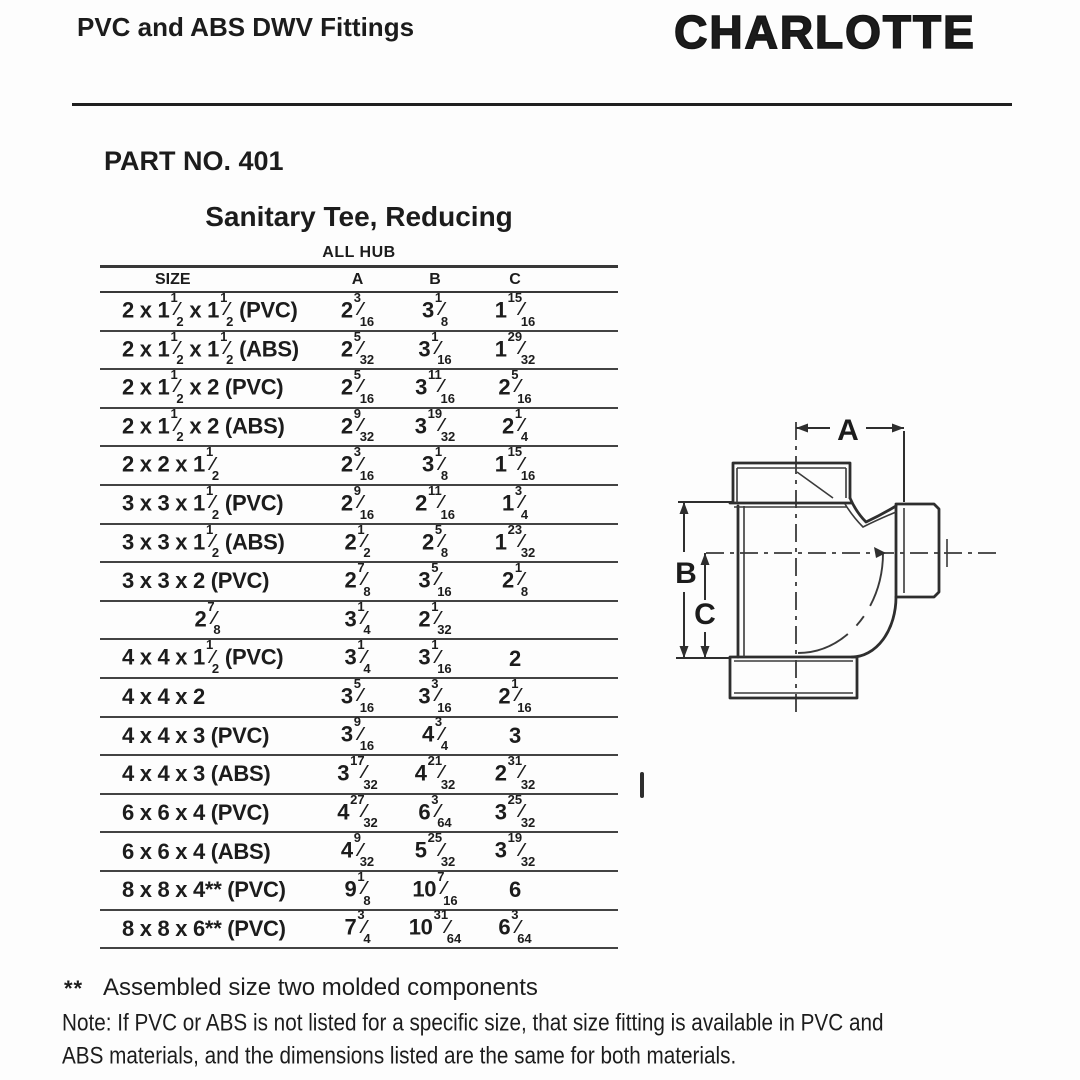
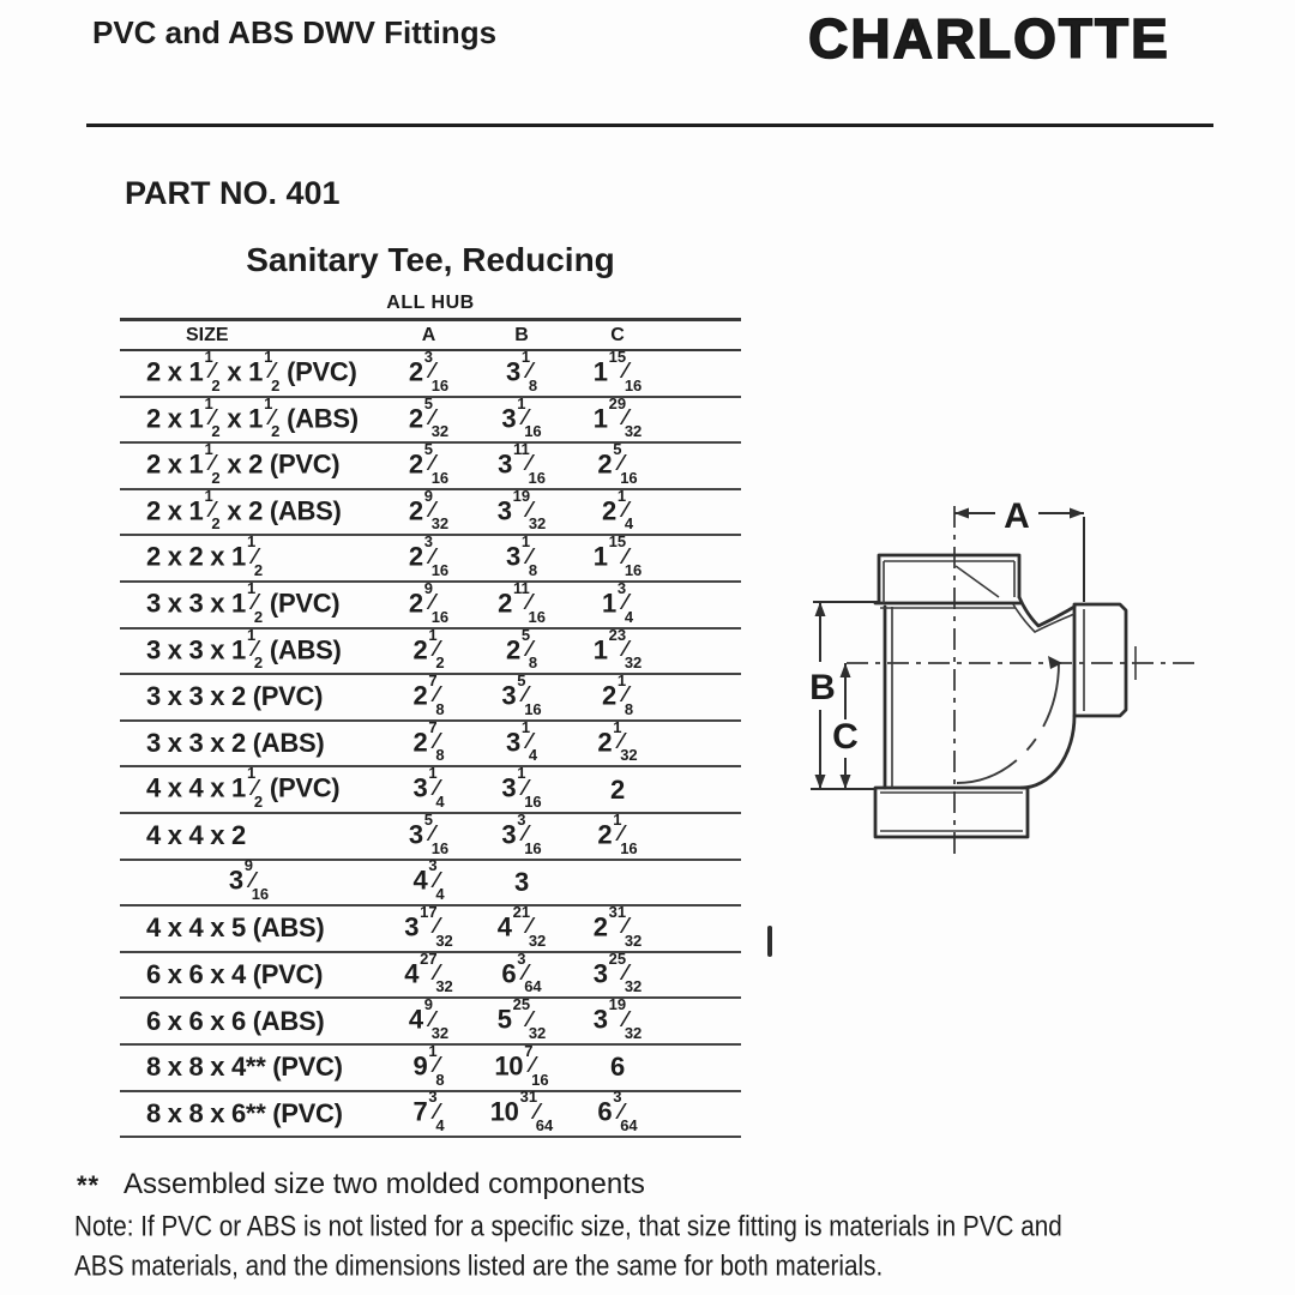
  PVC and ABS DWV Fittings
  CHARLOTTE
  PART NO. 401
  Sanitary Tee, Reducing
  ALL HUB
  SIZE
  A
  B
  C
  2 x 11⁄2 x 11⁄2 (PVC)
  23⁄16
  31⁄8
  115⁄16
  2 x 11⁄2 x 11⁄2 (ABS)
  25⁄32
  31⁄16
  129⁄32
  2 x 11⁄2 x 2 (PVC)
  25⁄16
  311⁄16
  25⁄16
  2 x 11⁄2 x 2 (ABS)
  29⁄32
  319⁄32
  21⁄4
  2 x 2 x 11⁄2
  23⁄16
  31⁄8
  115⁄16
  3 x 3 x 11⁄2 (PVC)
  29⁄16
  211⁄16
  13⁄4
  3 x 3 x 11⁄2 (ABS)
  21⁄2
  25⁄8
  123⁄32
  3 x 3 x 2 (PVC)
  27⁄8
  35⁄16
  21⁄8
+ 3 x 3 x 2 (ABS)
  27⁄8
  31⁄4
  21⁄32
  4 x 4 x 11⁄2 (PVC)
  31⁄4
  31⁄16
  2
  4 x 4 x 2
  35⁄16
  33⁄16
  21⁄16
- 4 x 4 x 3 (PVC)
  39⁄16
  43⁄4
  3
- 4 x 4 x 3 (ABS)
+ 4 x 4 x 5 (ABS)
  317⁄32
  421⁄32
  231⁄32
  6 x 6 x 4 (PVC)
  427⁄32
  63⁄64
  325⁄32
- 6 x 6 x 4 (ABS)
+ 6 x 6 x 6 (ABS)
  49⁄32
  525⁄32
  319⁄32
  8 x 8 x 4** (PVC)
  91⁄8
  107⁄16
  6
  8 x 8 x 6** (PVC)
  73⁄4
  1031⁄64
  63⁄64
  A
  B
  C
  **
  Assembled size two molded components
- Note: If PVC or ABS is not listed for a specific size, that size fitting is available in PVC and
+ Note: If PVC or ABS is not listed for a specific size, that size fitting is materials in PVC and
  ABS materials, and the dimensions listed are the same for both materials.
